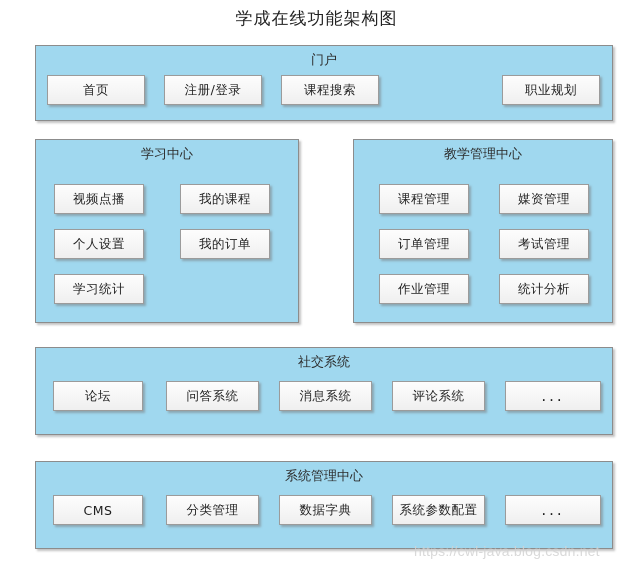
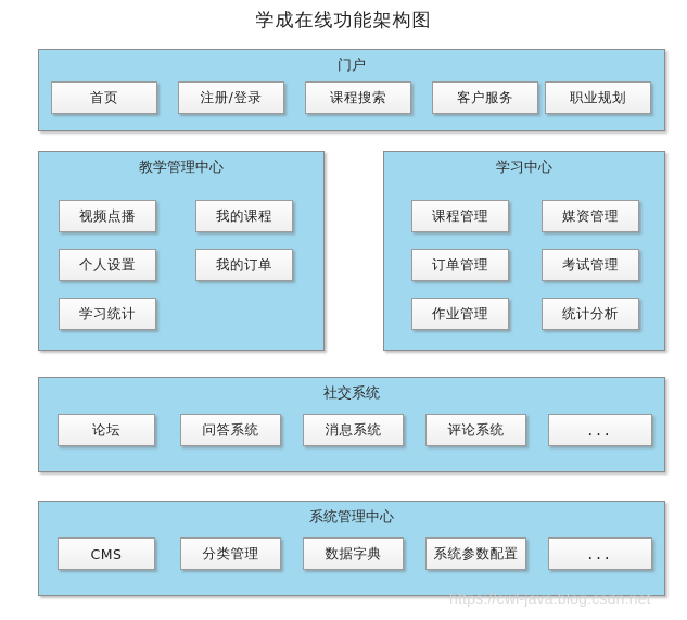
  学成在线功能架构图
  门户
  首页
  注册/登录
  课程搜索
+ 客户服务
  职业规划
- 学习中心
+ 教学管理中心
  视频点播
  我的课程
  个人设置
  我的订单
  学习统计
- 教学管理中心
+ 学习中心
  课程管理
  媒资管理
  订单管理
  考试管理
  作业管理
  统计分析
  社交系统
  论坛
  问答系统
  消息系统
  评论系统
  ...
  系统管理中心
  CMS
  分类管理
  数据字典
  系统参数配置
  ...
  https://cwl-java.blog.csdn.net
